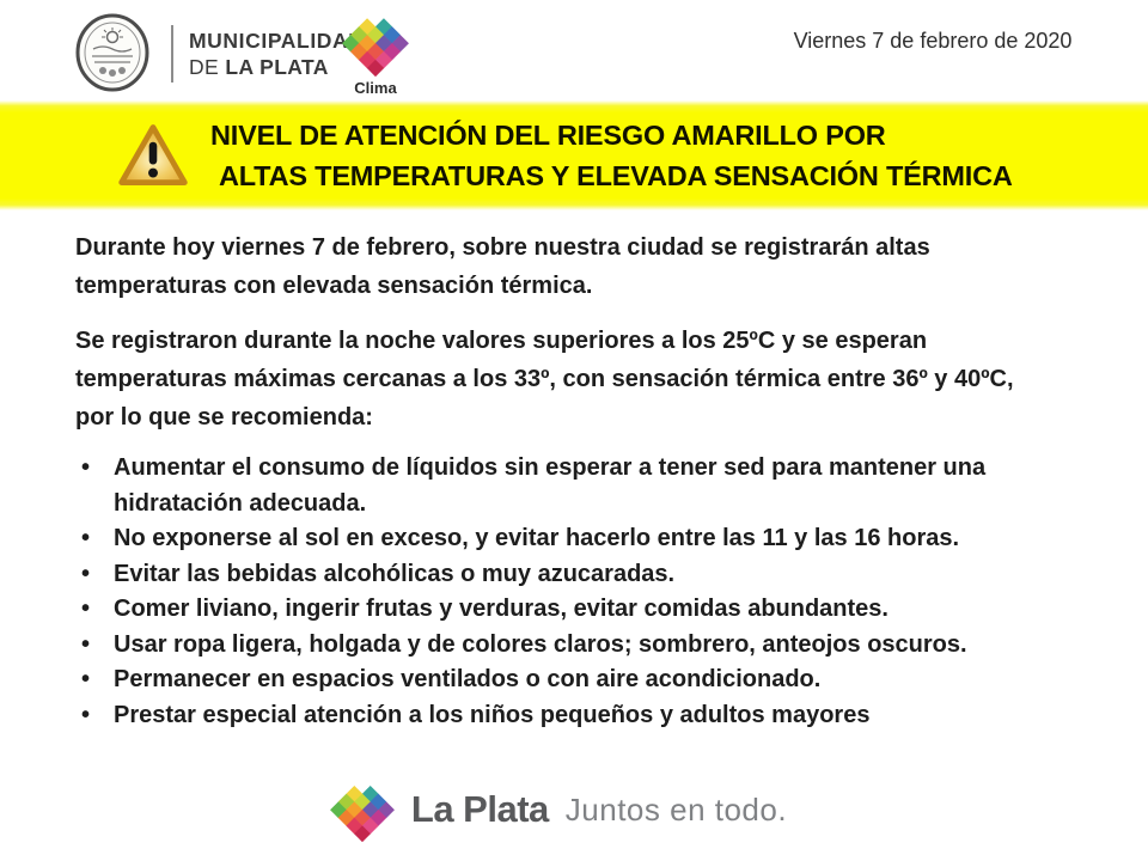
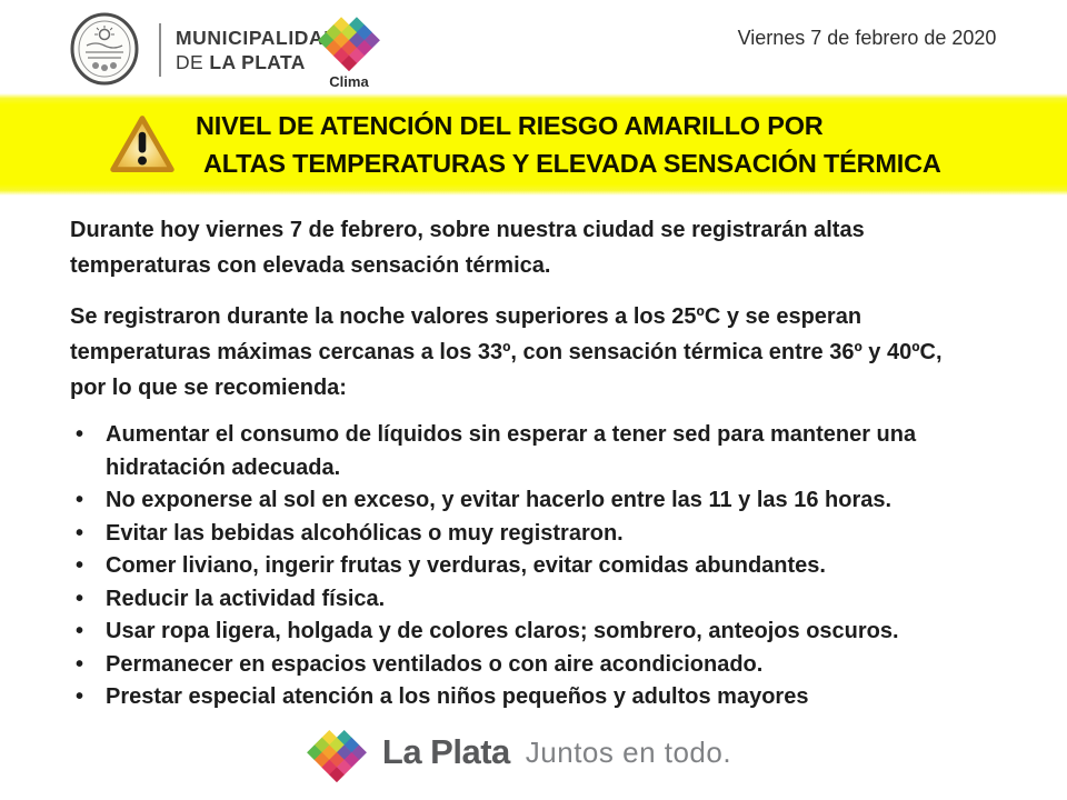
  MUNICIPALIDA
  DE LA PLATA
  Clima
  Viernes 7 de febrero de 2020
  NIVEL DE ATENCIÓN DEL RIESGO AMARILLO POR
  ALTAS TEMPERATURAS Y ELEVADA SENSACIÓN TÉRMICA
  Durante hoy viernes 7 de febrero, sobre nuestra ciudad se registrarán altas temperaturas con elevada sensación térmica.
  Se registraron durante la noche valores superiores a los 25ºC y se esperan temperaturas máximas cercanas a los 33º, con sensación térmica entre 36º y 40ºC, por lo que se recomienda:
  Aumentar el consumo de líquidos sin esperar a tener sed para mantener una hidratación adecuada.
  No exponerse al sol en exceso, y evitar hacerlo entre las 11 y las 16 horas.
- Evitar las bebidas alcohólicas o muy azucaradas.
+ Evitar las bebidas alcohólicas o muy registraron.
  Comer liviano, ingerir frutas y verduras, evitar comidas abundantes.
+ Reducir la actividad física.
  Usar ropa ligera, holgada y de colores claros; sombrero, anteojos oscuros.
  Permanecer en espacios ventilados o con aire acondicionado.
  Prestar especial atención a los niños pequeños y adultos mayores
  La Plata
  Juntos en todo.
